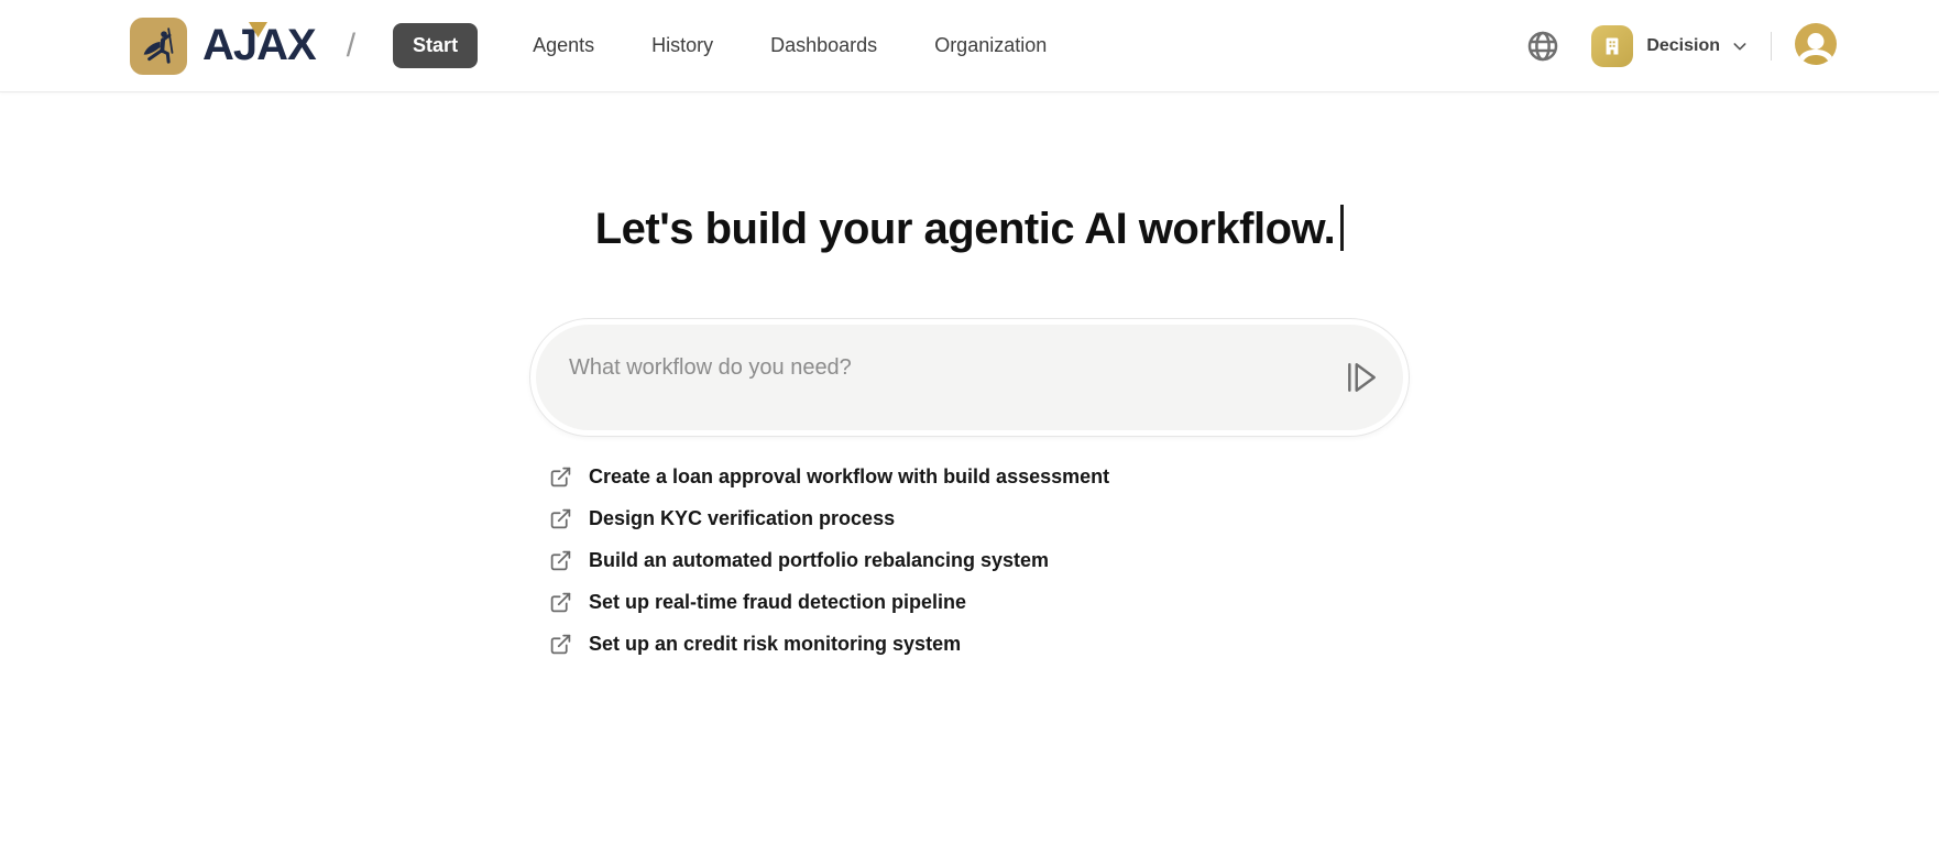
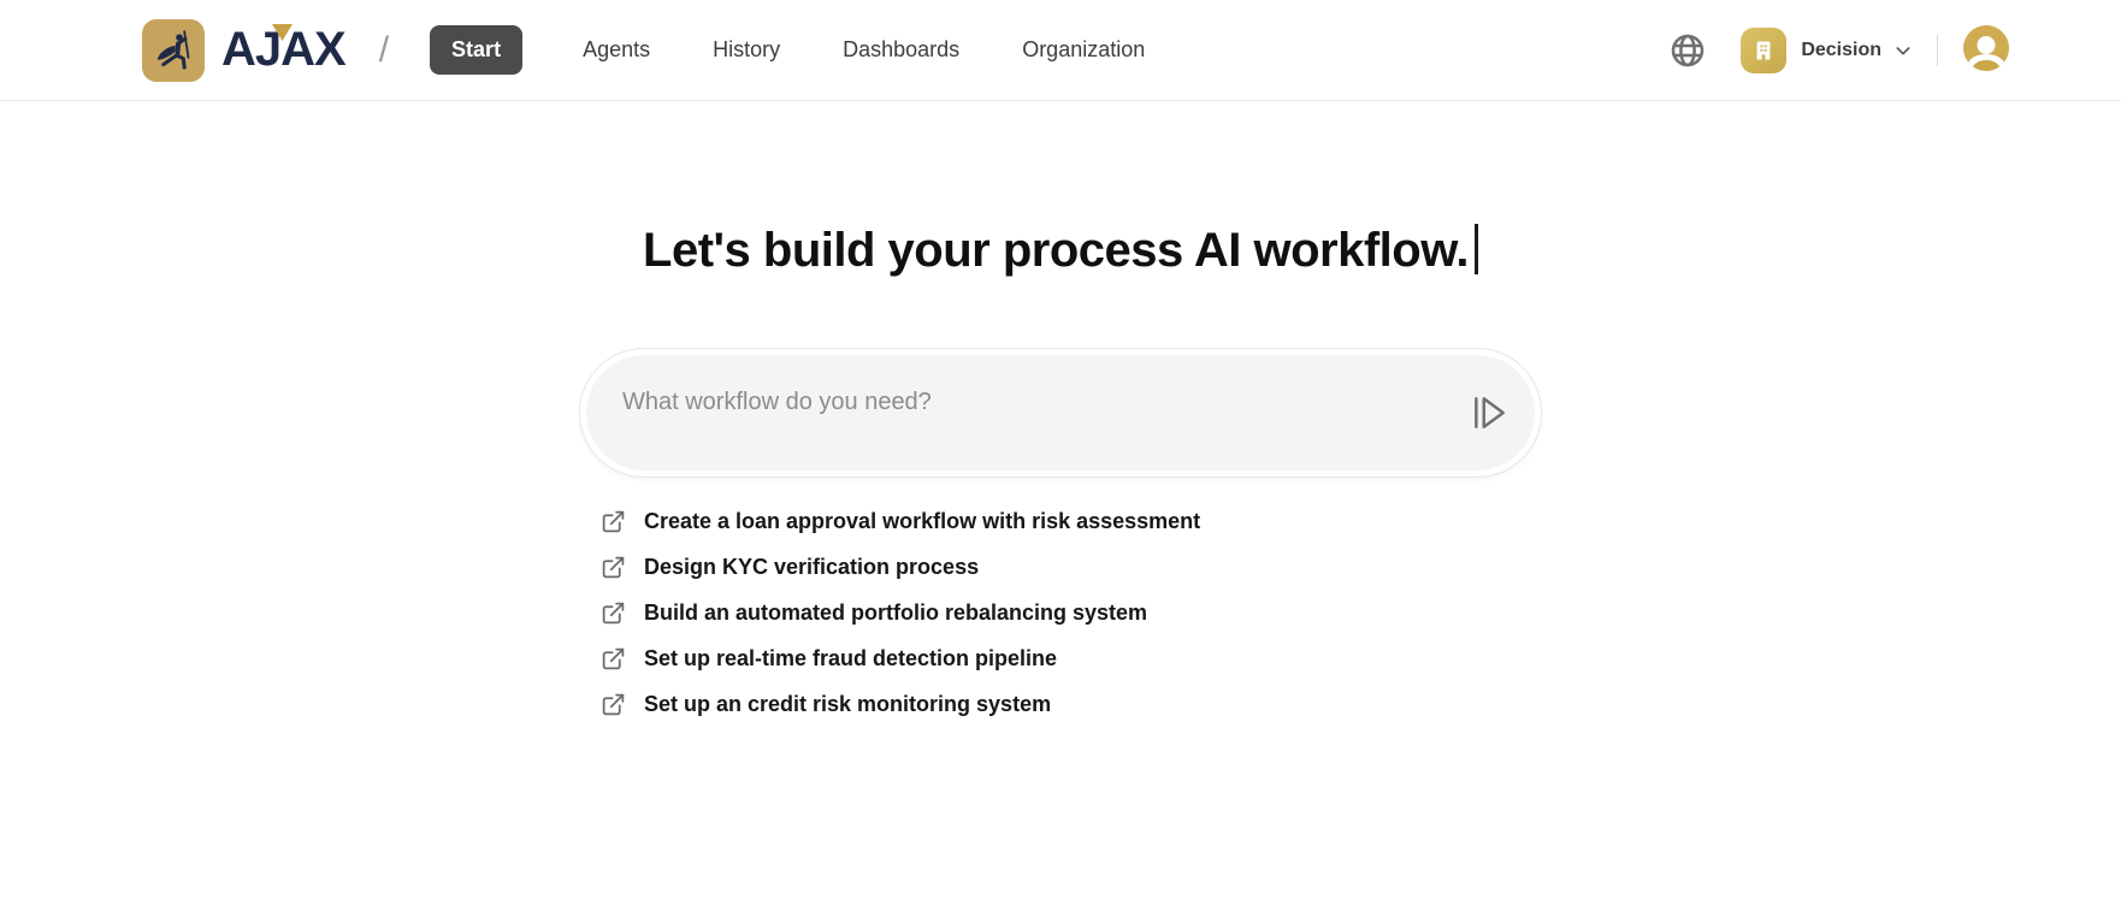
  AJAX
  /
  Start
  Agents
  History
  Dashboards
  Organization
  Decision
- Let's build your agentic AI workflow.
+ Let's build your process AI workflow.
  What workflow do you need?
- Create a loan approval workflow with build assessment
+ Create a loan approval workflow with risk assessment
  Design KYC verification process
  Build an automated portfolio rebalancing system
  Set up real-time fraud detection pipeline
  Set up an credit risk monitoring system
